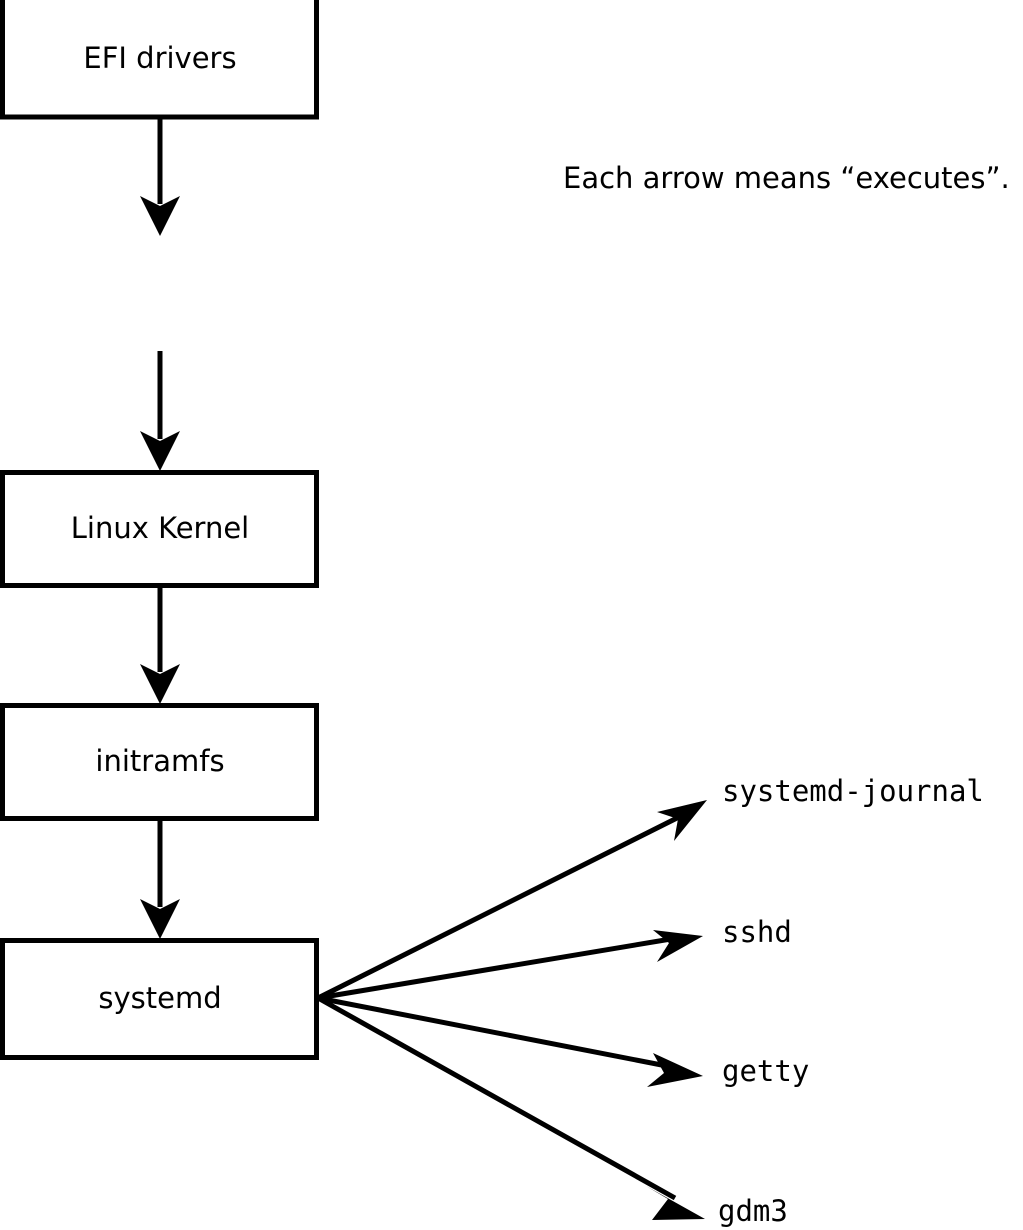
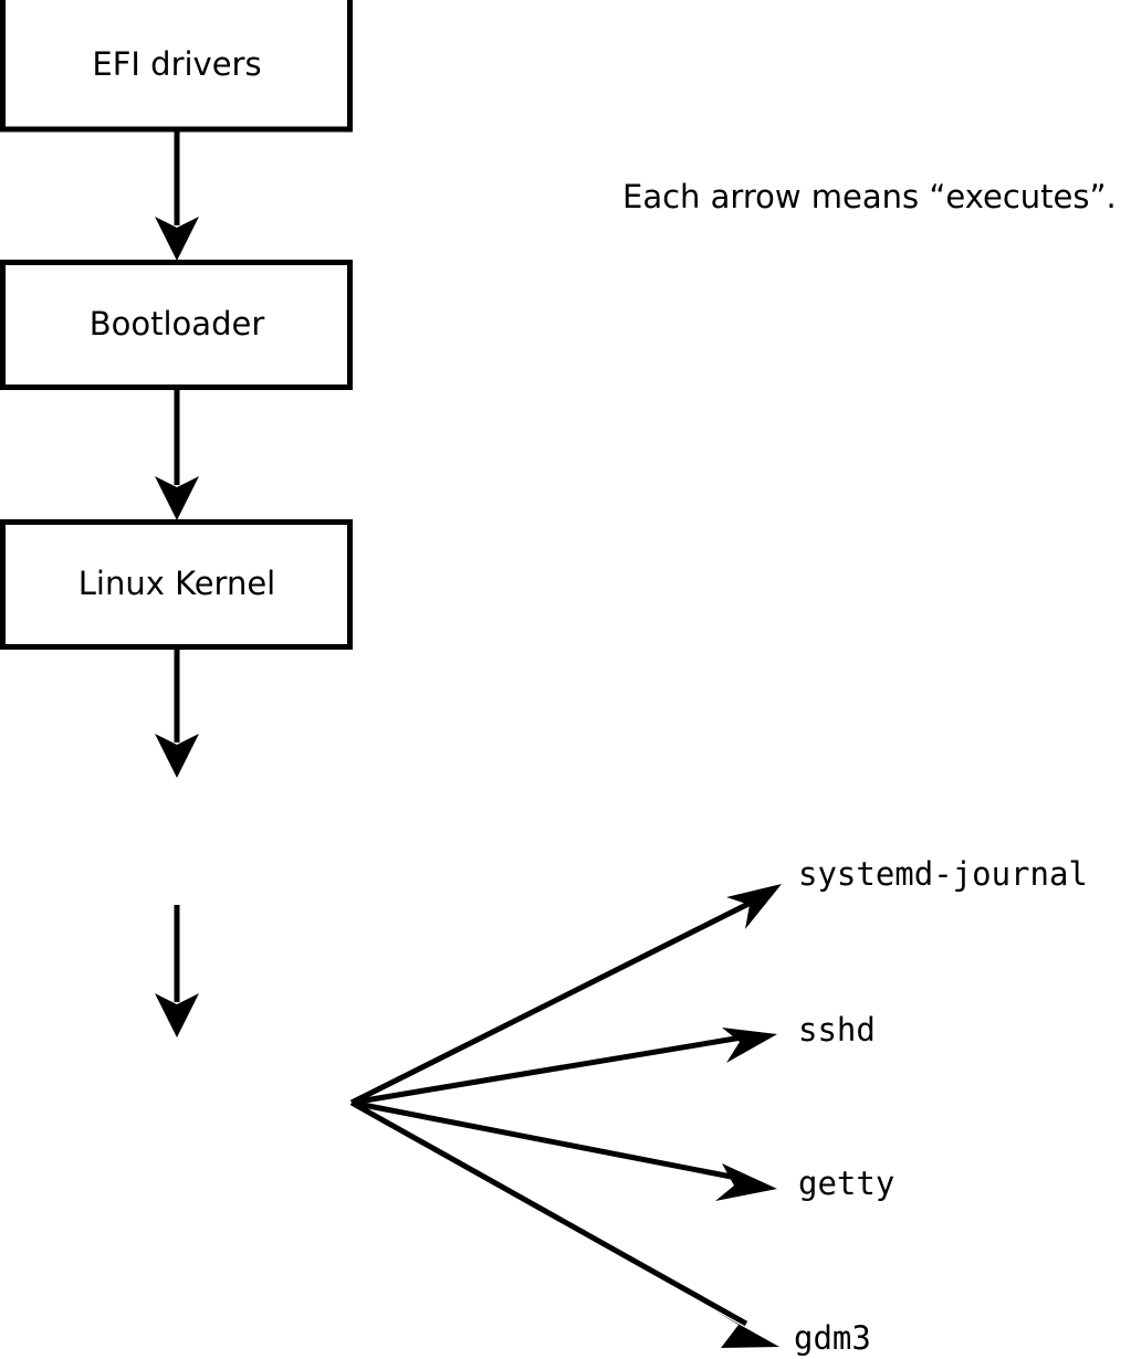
  EFI drivers
+ Bootloader
  Linux Kernel
- initramfs
- systemd
  systemd-journal
  sshd
  getty
  gdm3
  Each arrow means “executes”.
